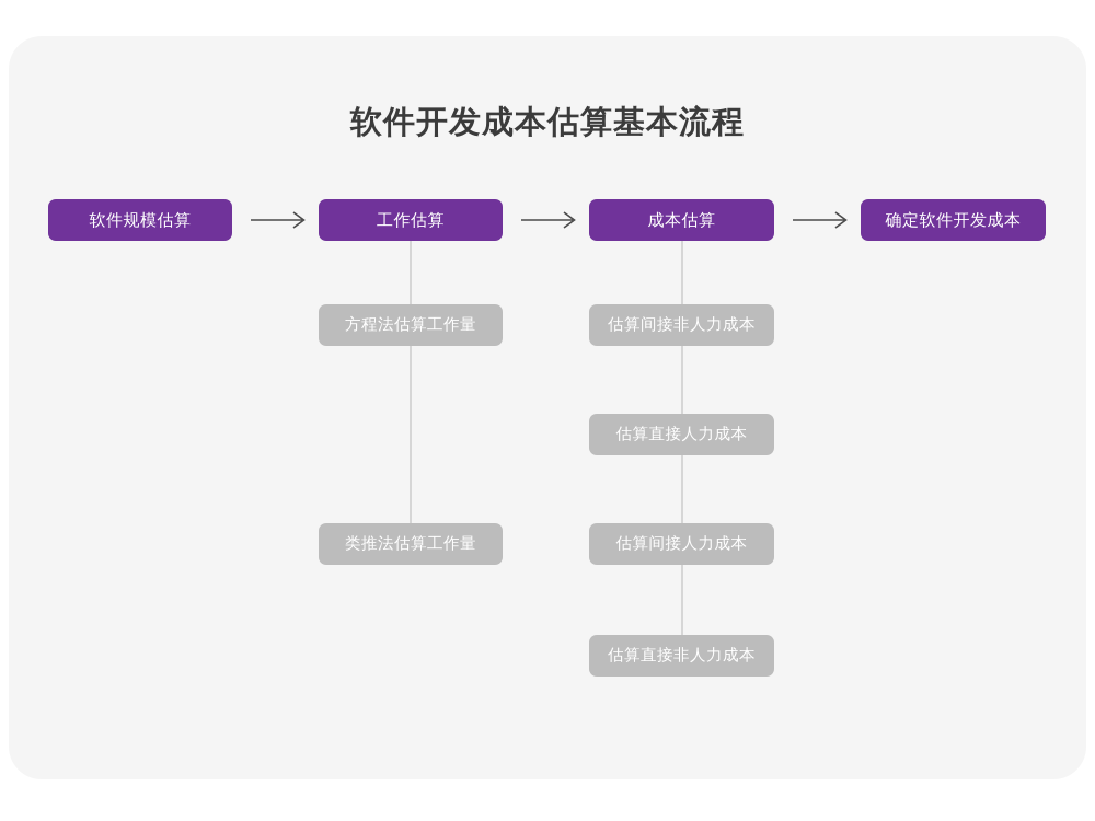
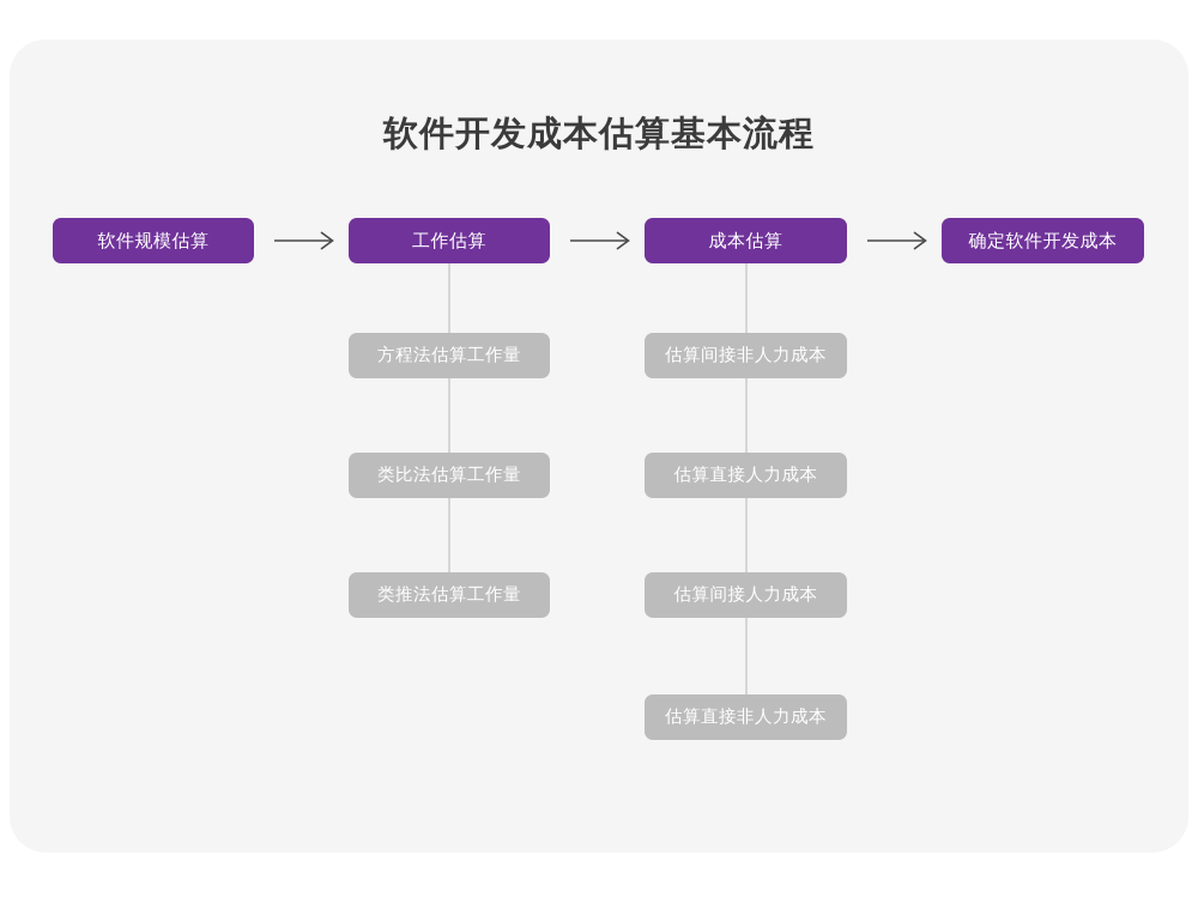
  软件开发成本估算基本流程
  软件规模估算
  工作估算
  成本估算
  确定软件开发成本
  方程法估算工作量
+ 类比法估算工作量
  类推法估算工作量
  估算间接非人力成本
  估算直接人力成本
  估算间接人力成本
  估算直接非人力成本
